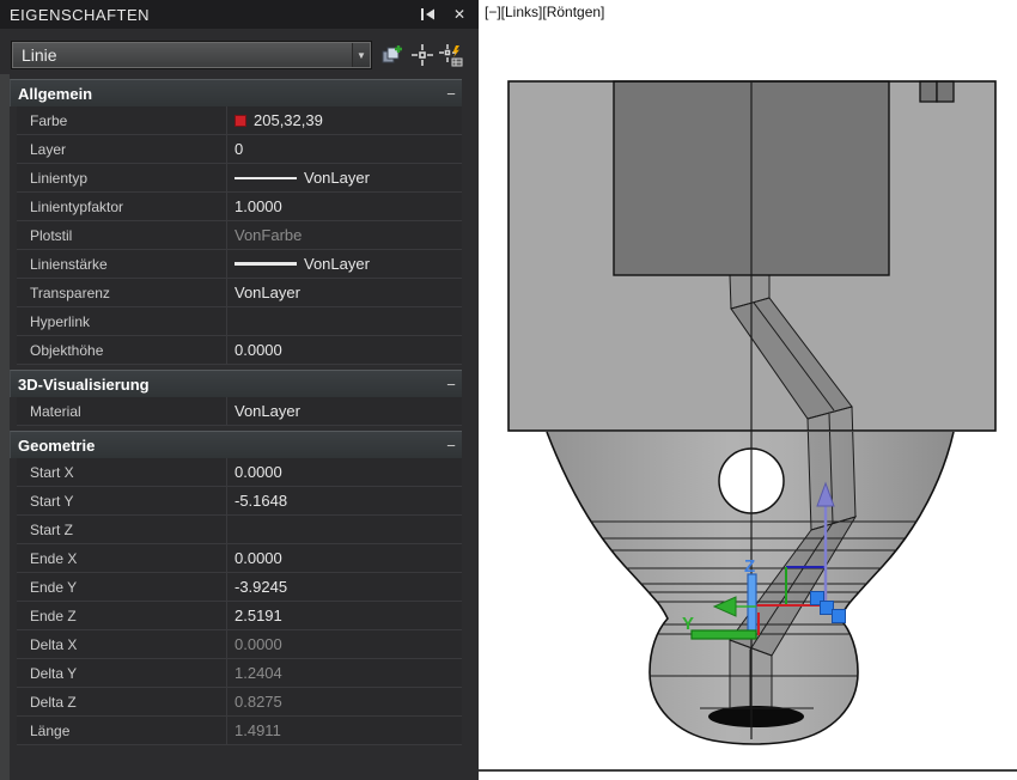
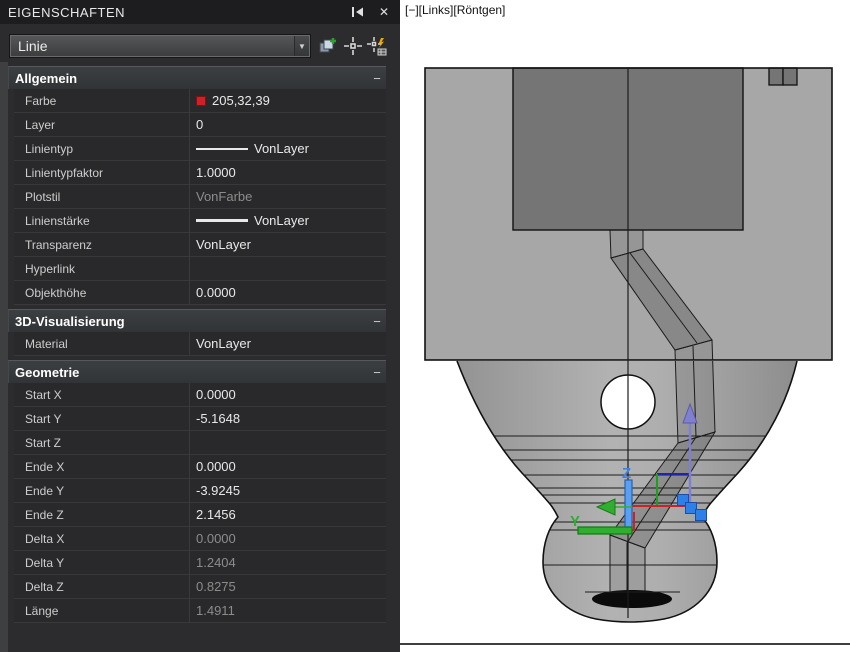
  EIGENSCHAFTEN
  ✕
  Linie
  ▼
  Allgemein
  −
  Farbe
  205,32,39
  Layer
  0
  Linientyp
  VonLayer
  Linientypfaktor
  1.0000
  Plotstil
  VonFarbe
  Linienstärke
  VonLayer
  Transparenz
  VonLayer
  Hyperlink
  Objekthöhe
  0.0000
  3D-Visualisierung
  −
  Material
  VonLayer
  Geometrie
  −
  Start X
  0.0000
  Start Y
  -5.1648
  Start Z
  Ende X
  0.0000
  Ende Y
  -3.9245
  Ende Z
- 2.5191
+ 2.1456
  Delta X
  0.0000
  Delta Y
  1.2404
  Delta Z
  0.8275
  Länge
  1.4911
  Z
  Y
  [−][Links][Röntgen]
